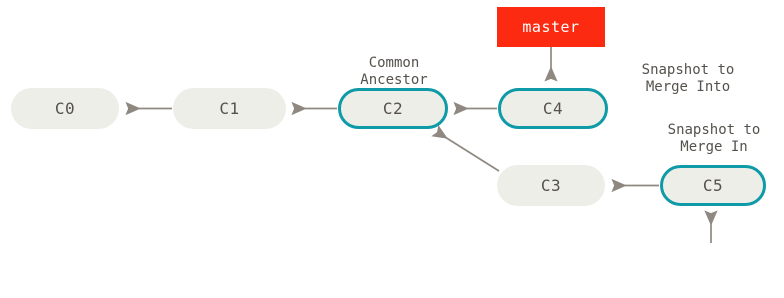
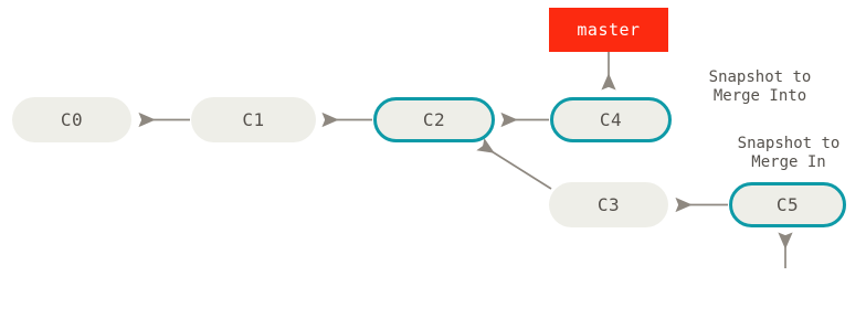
  C0
  C1
  C2
  C3
  C4
  C5
  master
- Common
- Ancestor
  Snapshot to
  Merge Into
  Snapshot to
  Merge In
